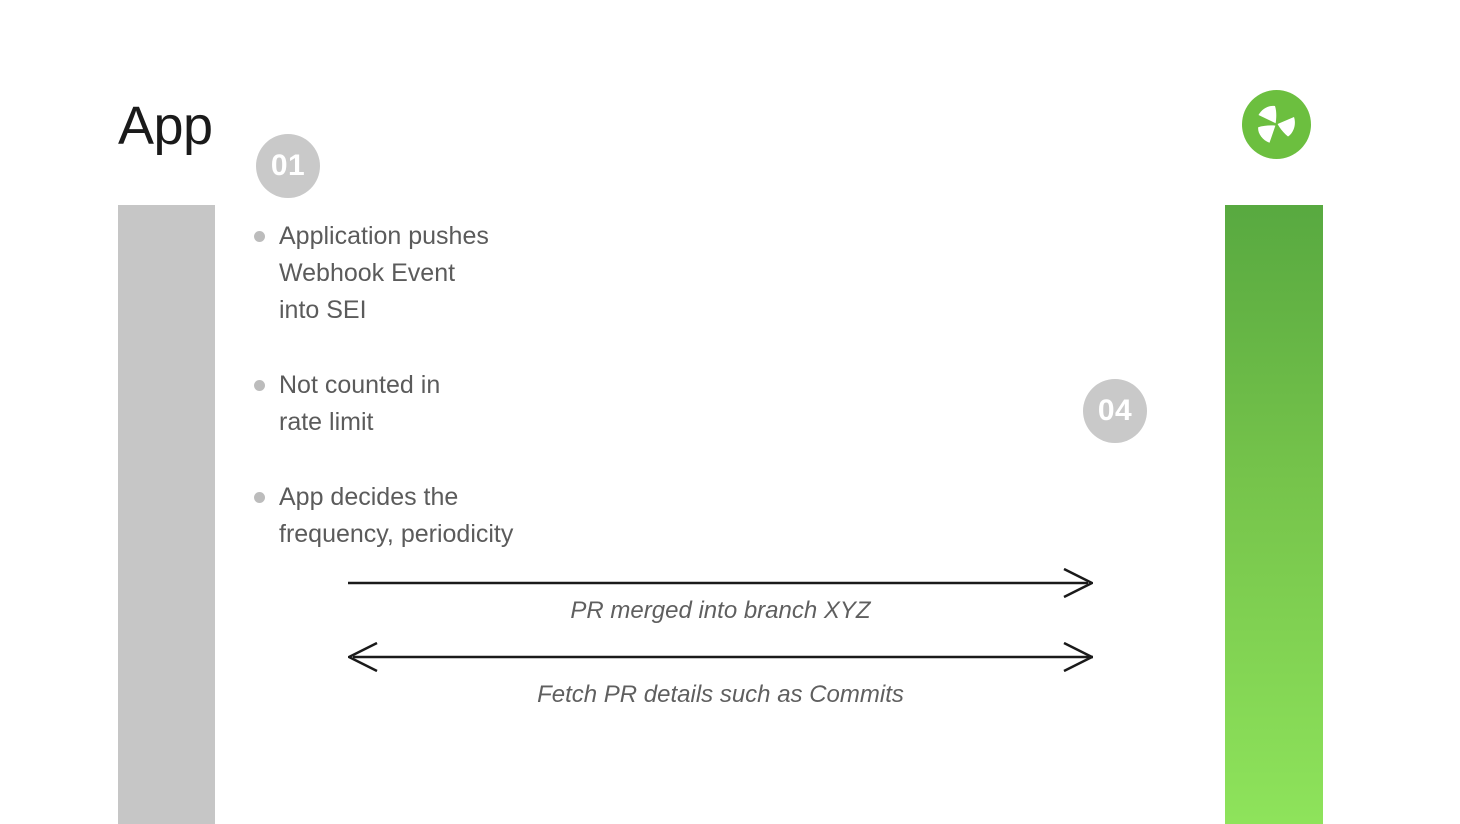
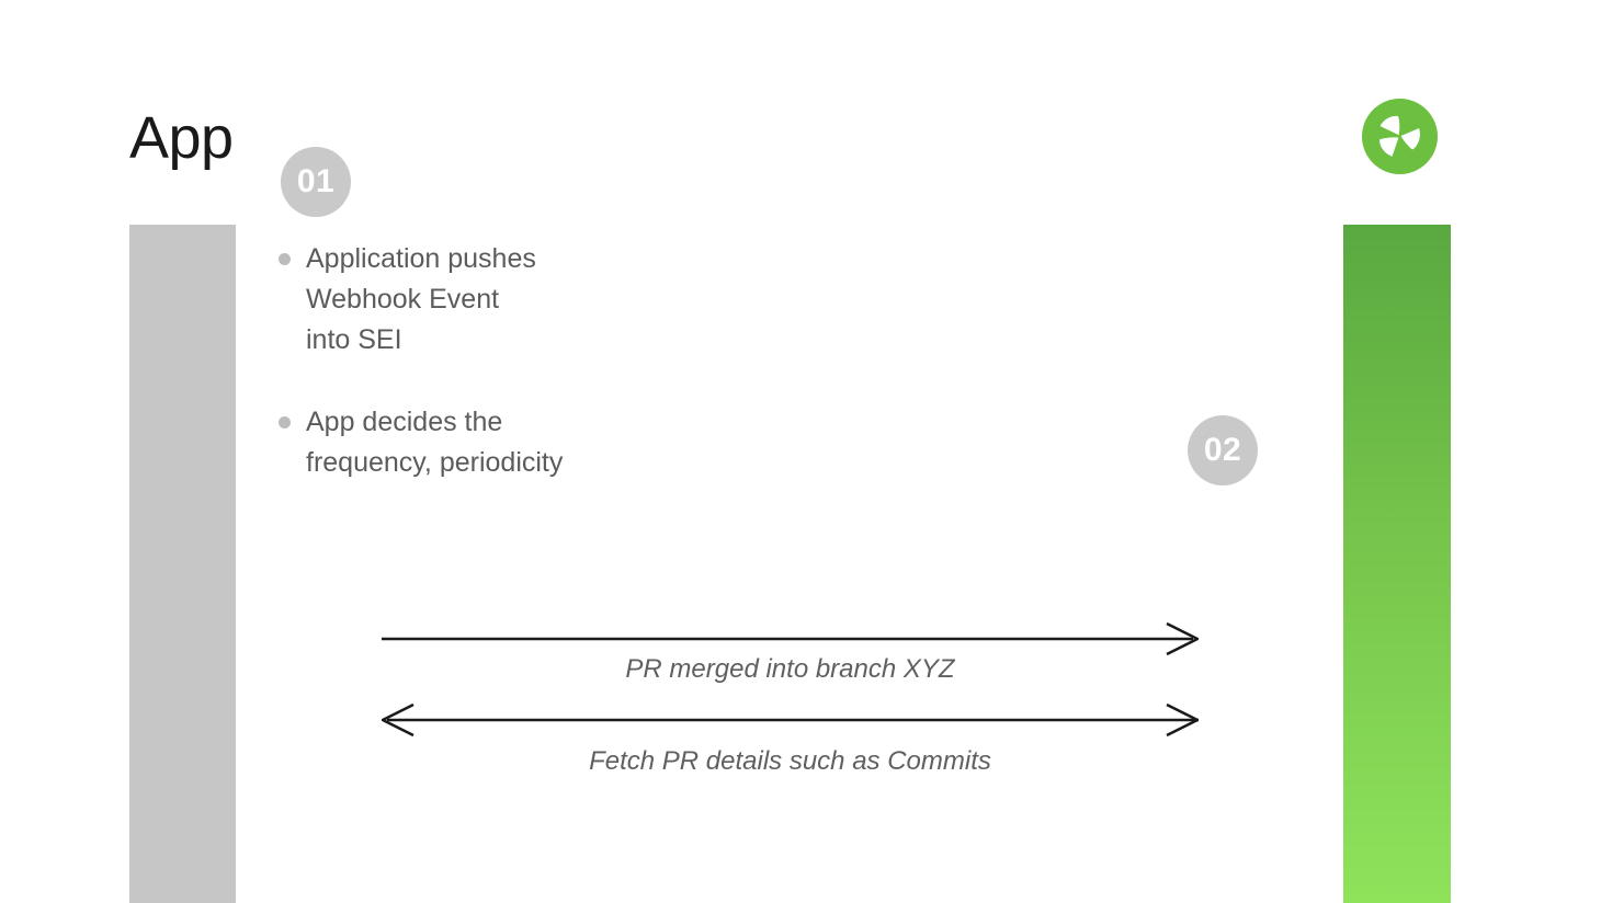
  App
  01
- 04
+ 02
  Application pushes
  Webhook Event
  into SEI
- Not counted in
- rate limit
  App decides the
  frequency, periodicity
  PR merged into branch XYZ
  Fetch PR details such as Commits
